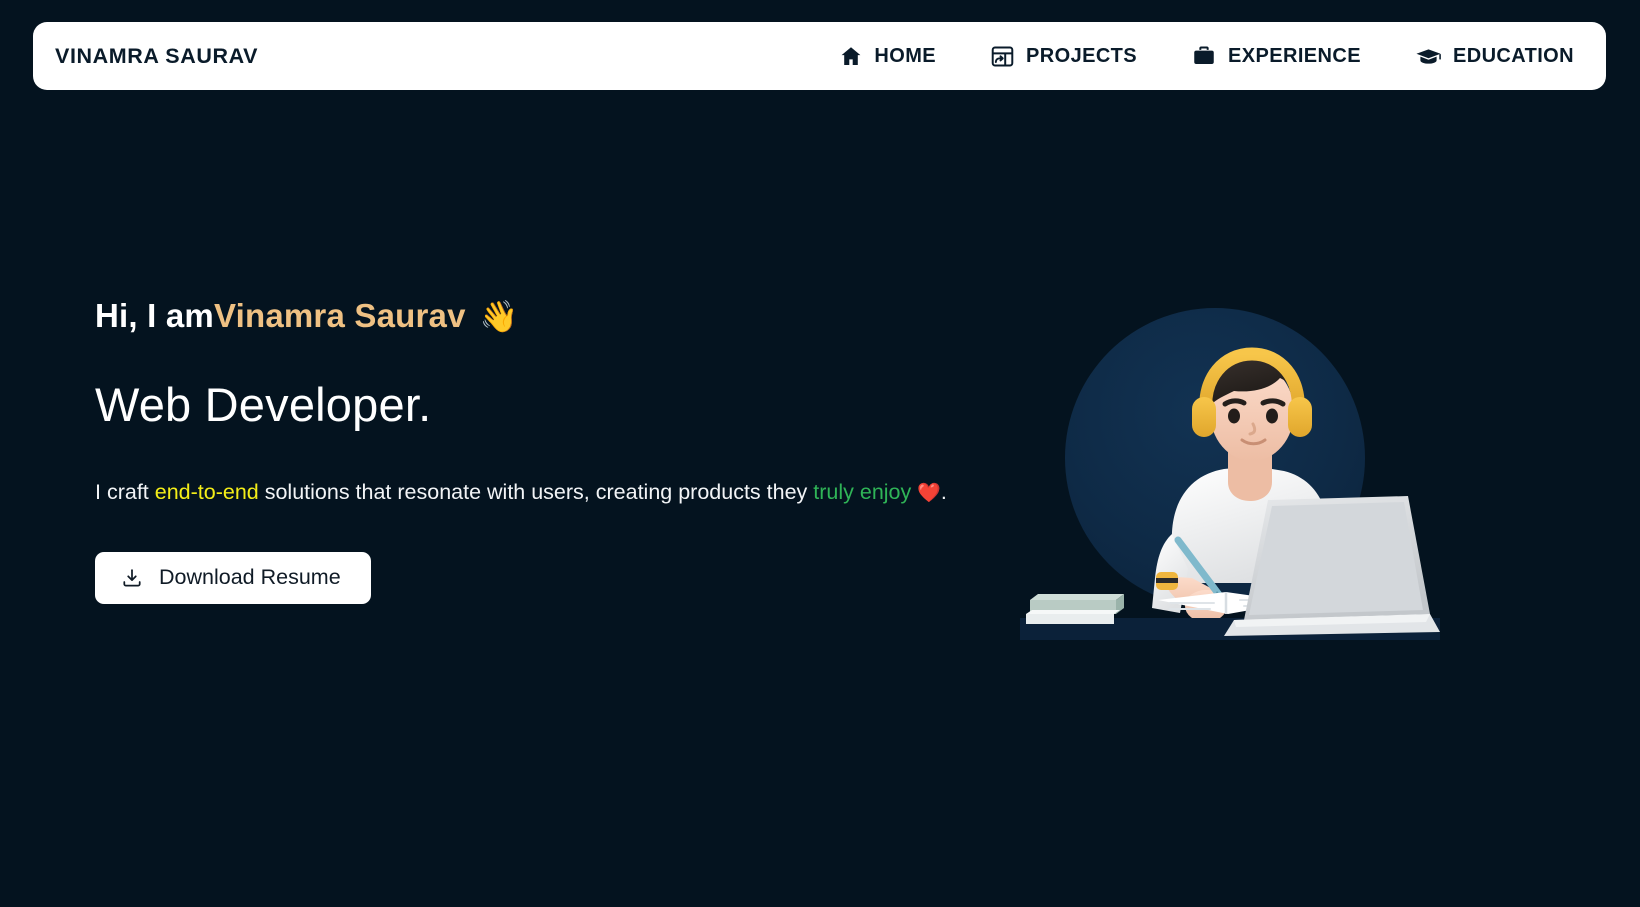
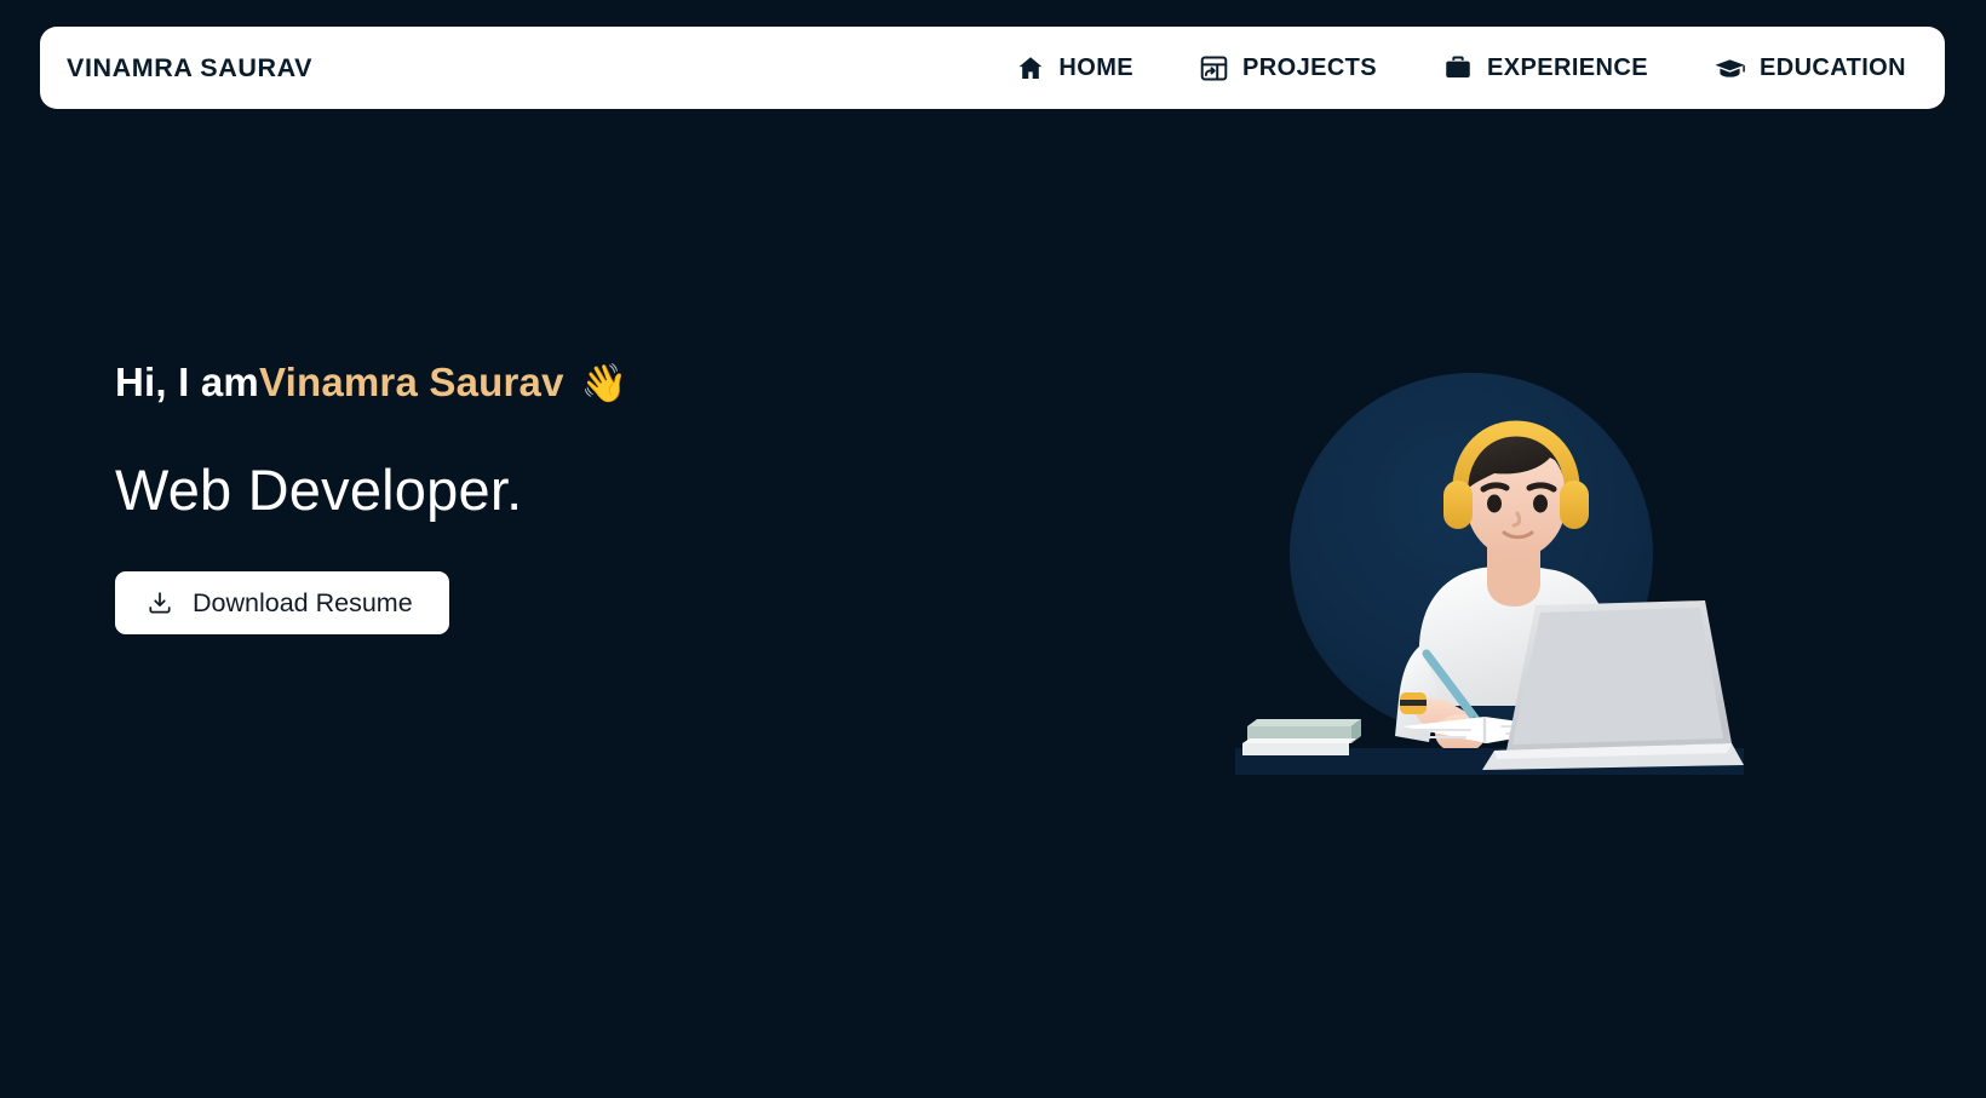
  VINAMRA SAURAV
  HOME
  PROJECTS
  EXPERIENCE
  EDUCATION
  Hi, I am
  Vinamra Saurav
  👋
  Web Developer.
- I craft end-to-end solutions that resonate with users, creating products they truly enjoy ❤️.
  Download Resume
